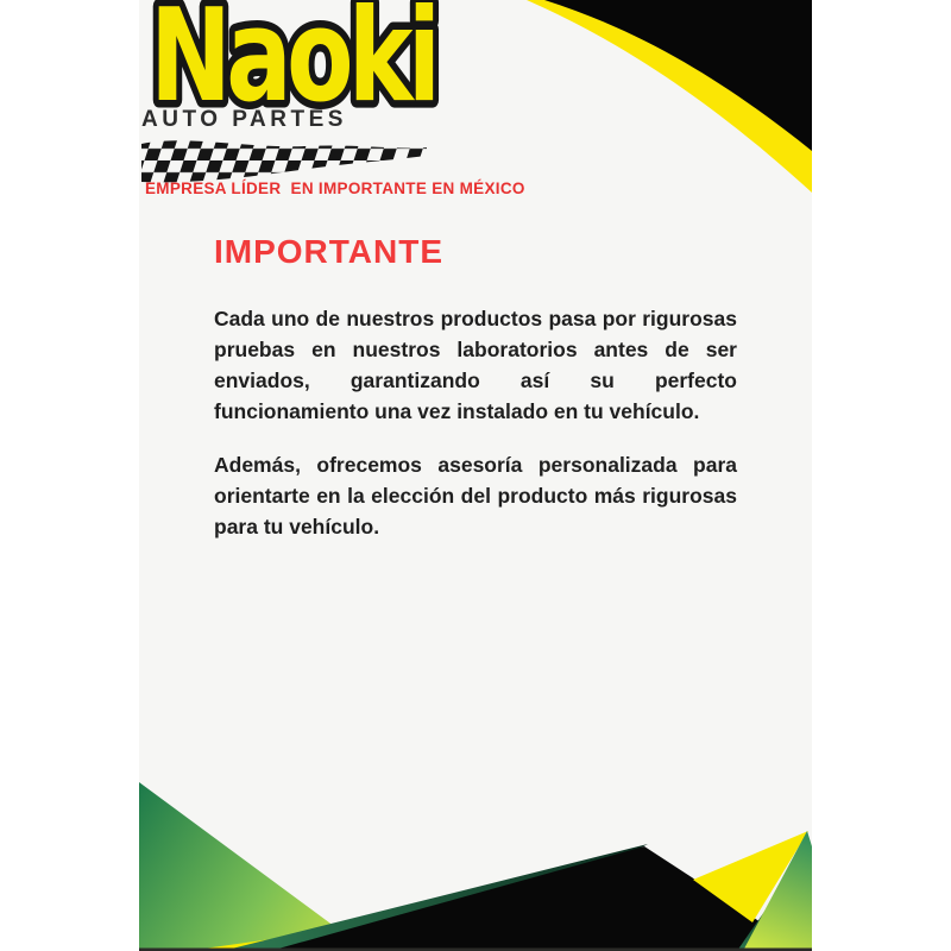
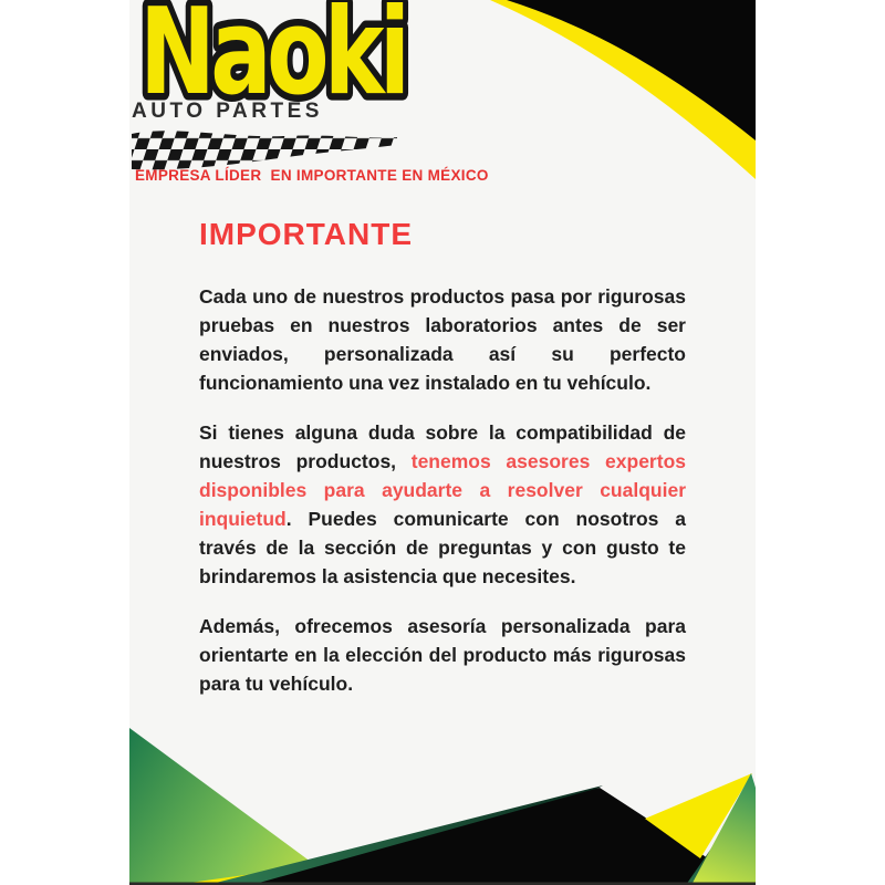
  Naoki
  AUTO PARTES
  EMPRESA LÍDER EN IMPORTANTE EN MÉXICO
  IMPORTANTE
- Cada uno de nuestros productos pasa por rigurosas pruebas en nuestros laboratorios antes de ser enviados, garantizando así su perfecto funcionamiento una vez instalado en tu vehículo.
+ Cada uno de nuestros productos pasa por rigurosas pruebas en nuestros laboratorios antes de ser enviados, personalizada así su perfecto funcionamiento una vez instalado en tu vehículo.
+ Si tienes alguna duda sobre la compatibilidad de nuestros productos, tenemos asesores expertos disponibles para ayudarte a resolver cualquier inquietud. Puedes comunicarte con nosotros a través de la sección de preguntas y con gusto te brindaremos la asistencia que necesites.
  Además, ofrecemos asesoría personalizada para orientarte en la elección del producto más rigurosas para tu vehículo.
